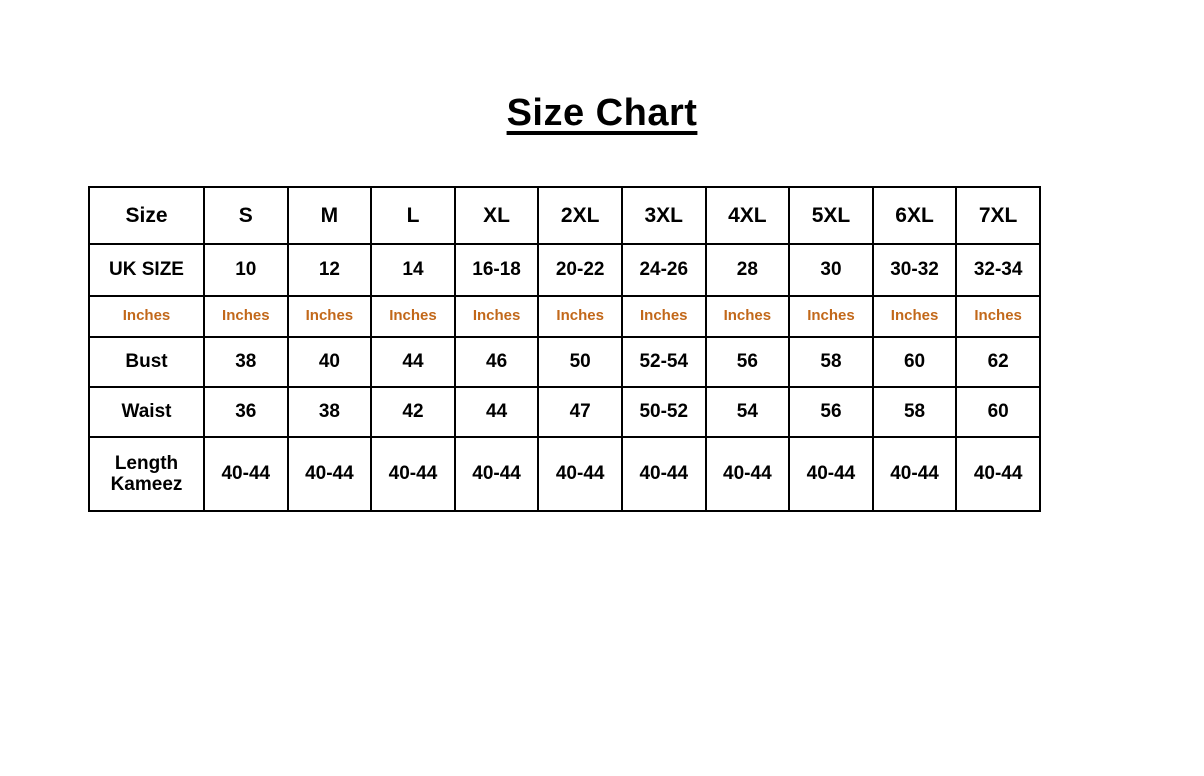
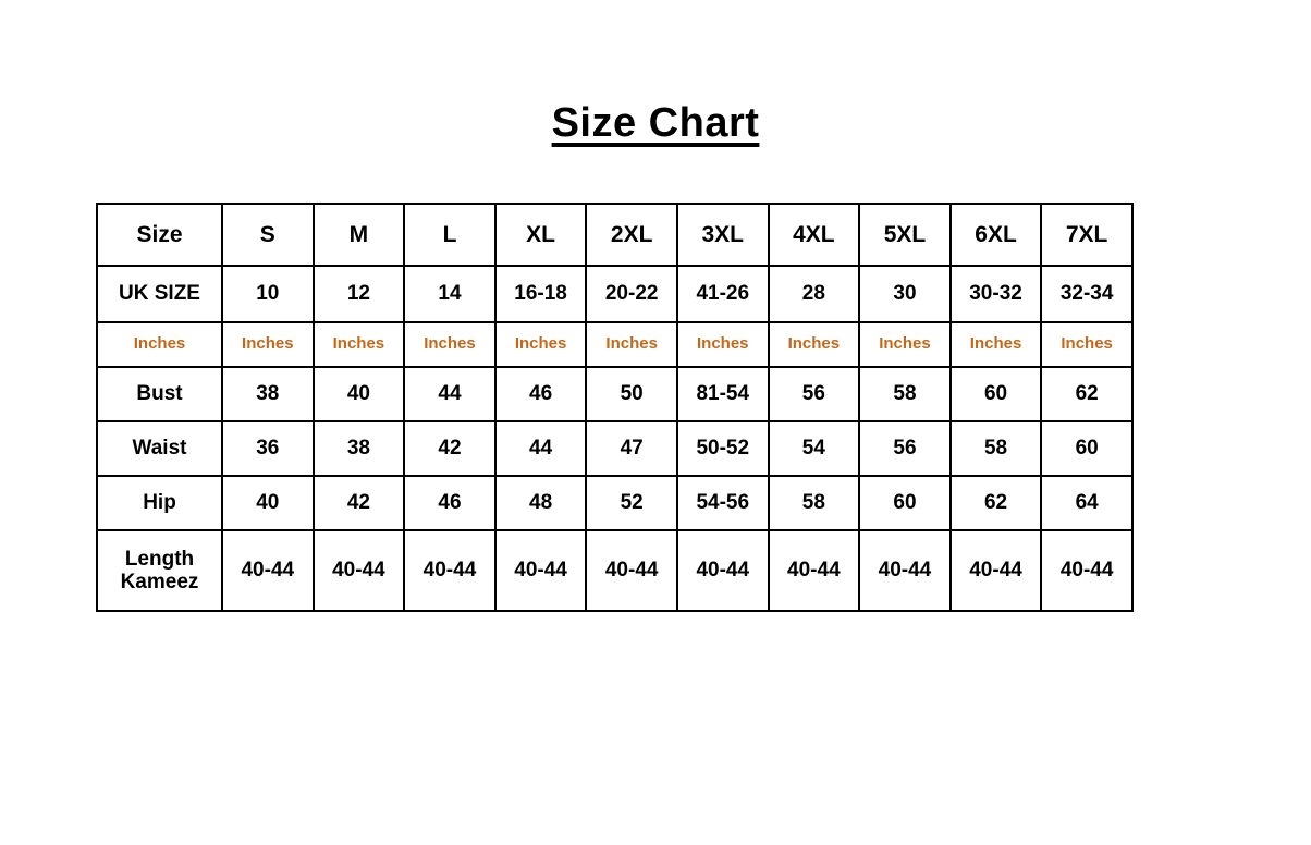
  Size Chart
  Size	S	M	L	XL	2XL	3XL	4XL	5XL	6XL	7XL
- UK SIZE	10	12	14	16-18	20-22	24-26	28	30	30-32	32-34
+ UK SIZE	10	12	14	16-18	20-22	41-26	28	30	30-32	32-34
  Inches	Inches	Inches	Inches	Inches	Inches	Inches	Inches	Inches	Inches	Inches
- Bust	38	40	44	46	50	52-54	56	58	60	62
+ Bust	38	40	44	46	50	81-54	56	58	60	62
  Waist	36	38	42	44	47	50-52	54	56	58	60
+ Hip	40	42	46	48	52	54-56	58	60	62	64
  LengthKameez	40-44	40-44	40-44	40-44	40-44	40-44	40-44	40-44	40-44	40-44
